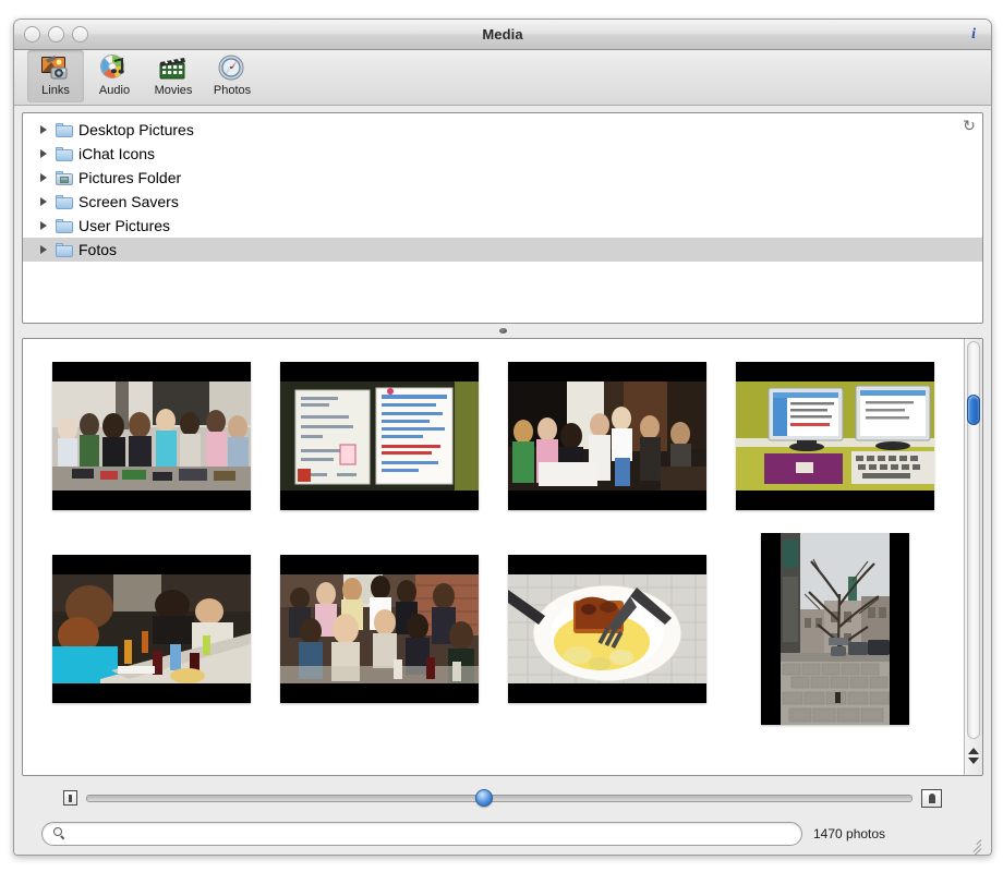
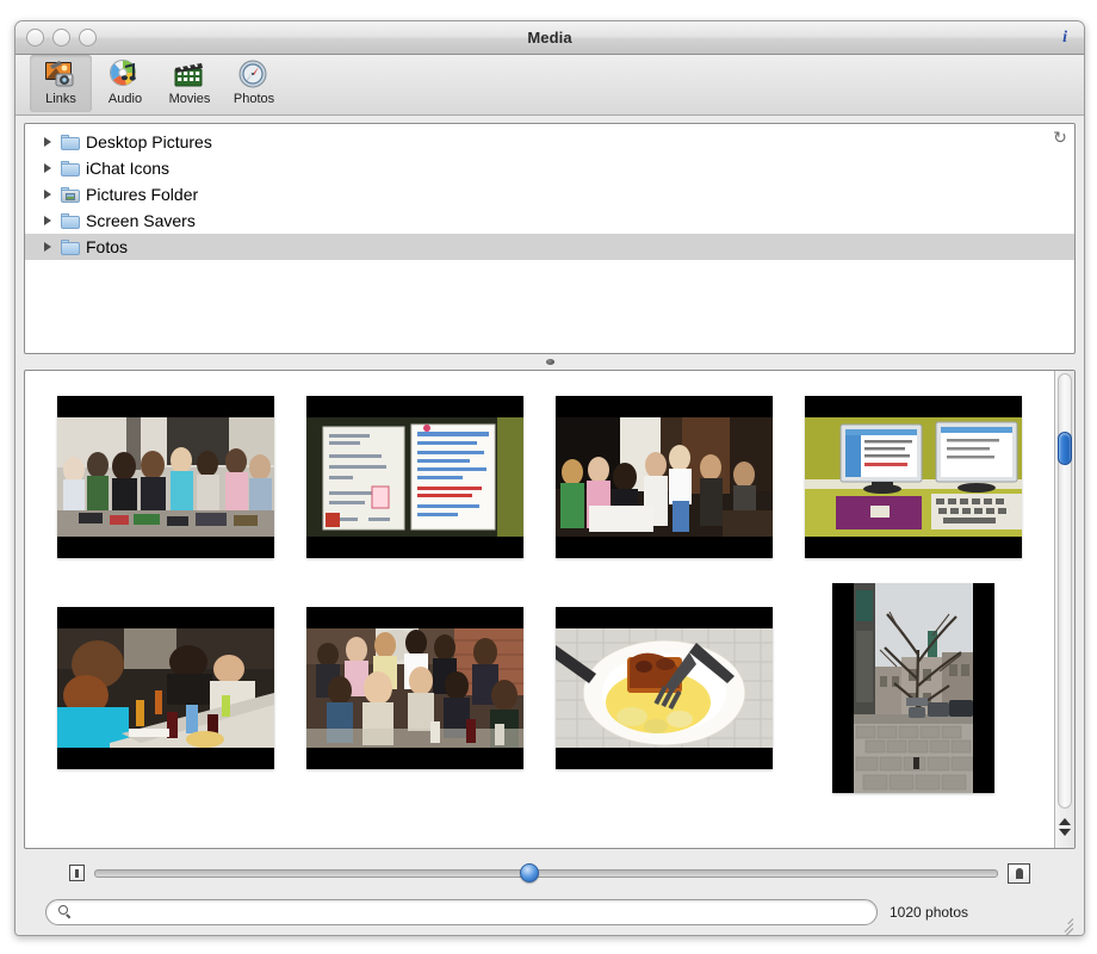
  Media
  i
  Links
  Audio
  Movies
  Photos
  ↻
  Desktop Pictures
  iChat Icons
  Pictures Folder
  Screen Savers
- User Pictures
  Fotos
- 1470 photos
+ 1020 photos
